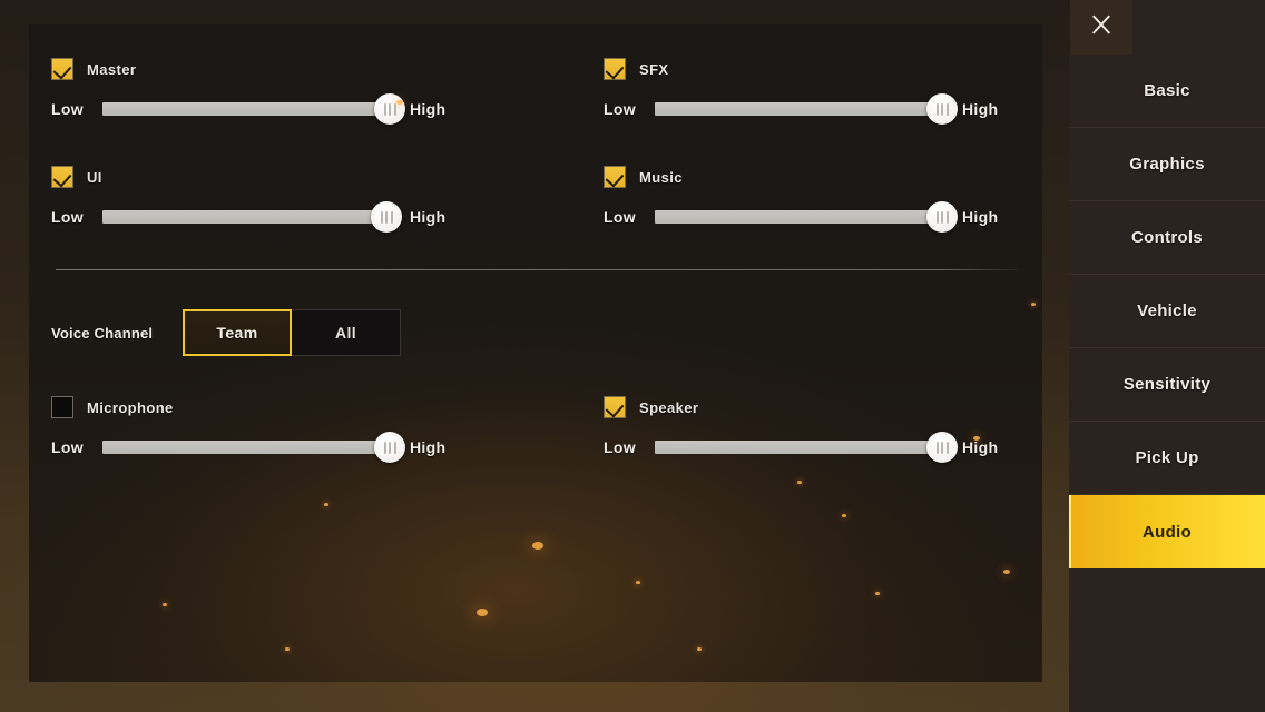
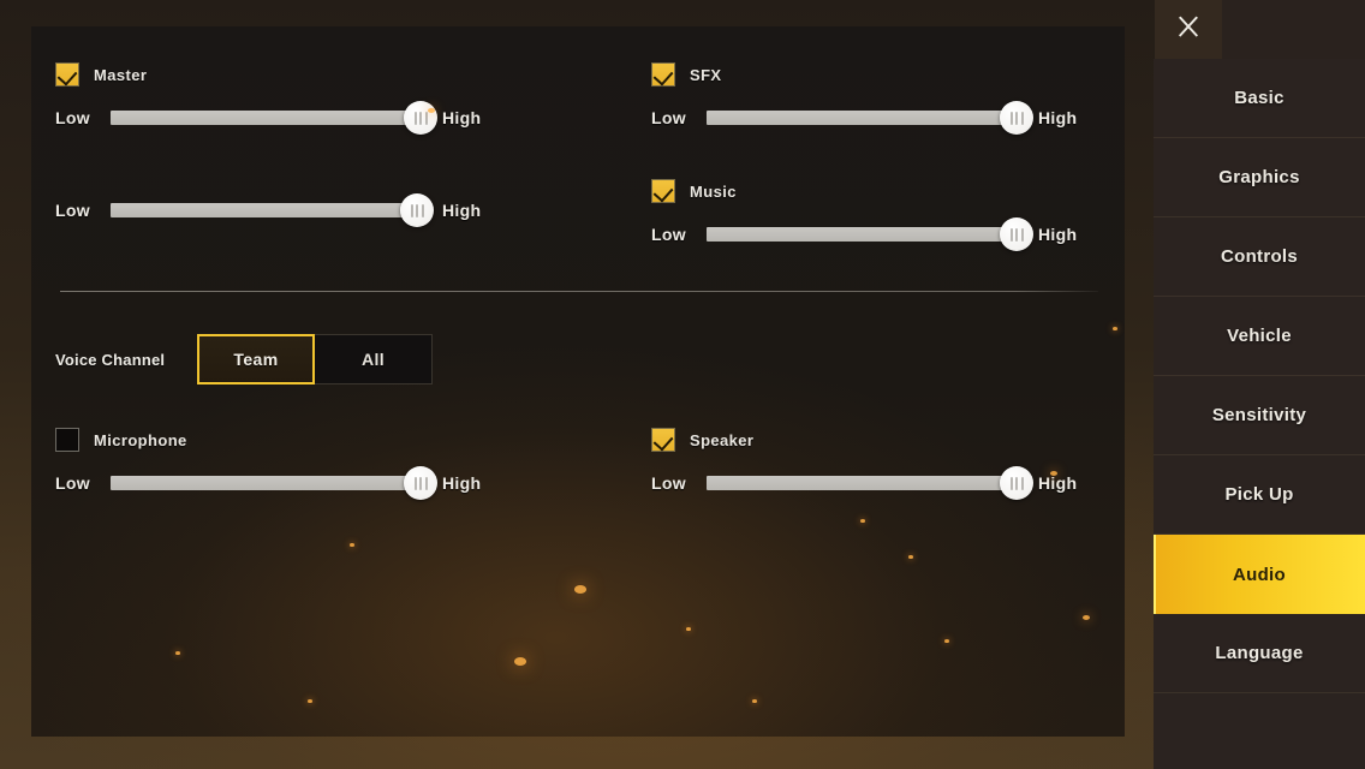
  Master
  Low
  High
  SFX
  Low
  High
- UI
  Low
  High
  Music
  Low
  High
  Microphone
  Low
  High
  Speaker
  Low
  High
  Voice Channel
  Team
  All
  Basic
  Graphics
  Controls
  Vehicle
  Sensitivity
  Pick Up
  Audio
+ Language
